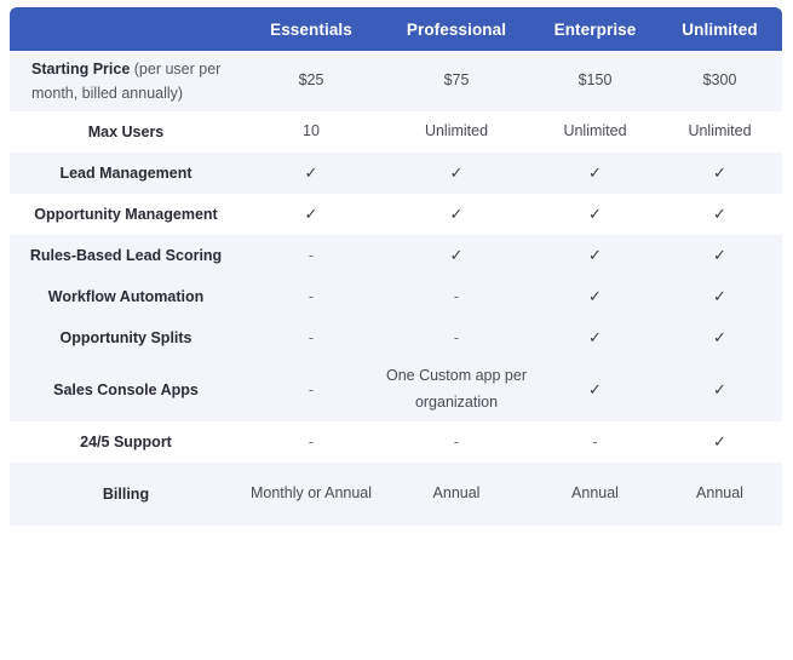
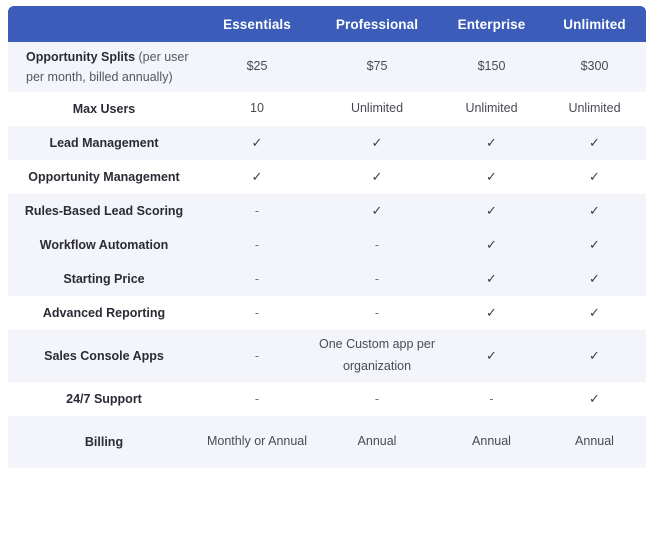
  	Essentials	Professional	Enterprise	Unlimited
- Starting Price (per user per month, billed annually)	$25	$75	$150	$300
+ Opportunity Splits (per user per month, billed annually)	$25	$75	$150	$300
  Max Users	10	Unlimited	Unlimited	Unlimited
  Lead Management	✓	✓	✓	✓
  Opportunity Management	✓	✓	✓	✓
  Rules-Based Lead Scoring	-	✓	✓	✓
  Workflow Automation	-	-	✓	✓
- Opportunity Splits	-	-	✓	✓
+ Starting Price	-	-	✓	✓
+ Advanced Reporting	-	-	✓	✓
  Sales Console Apps	-	One Custom app per organization	✓	✓
- 24/5 Support	-	-	-	✓
+ 24/7 Support	-	-	-	✓
  Billing	Monthly or Annual	Annual	Annual	Annual
